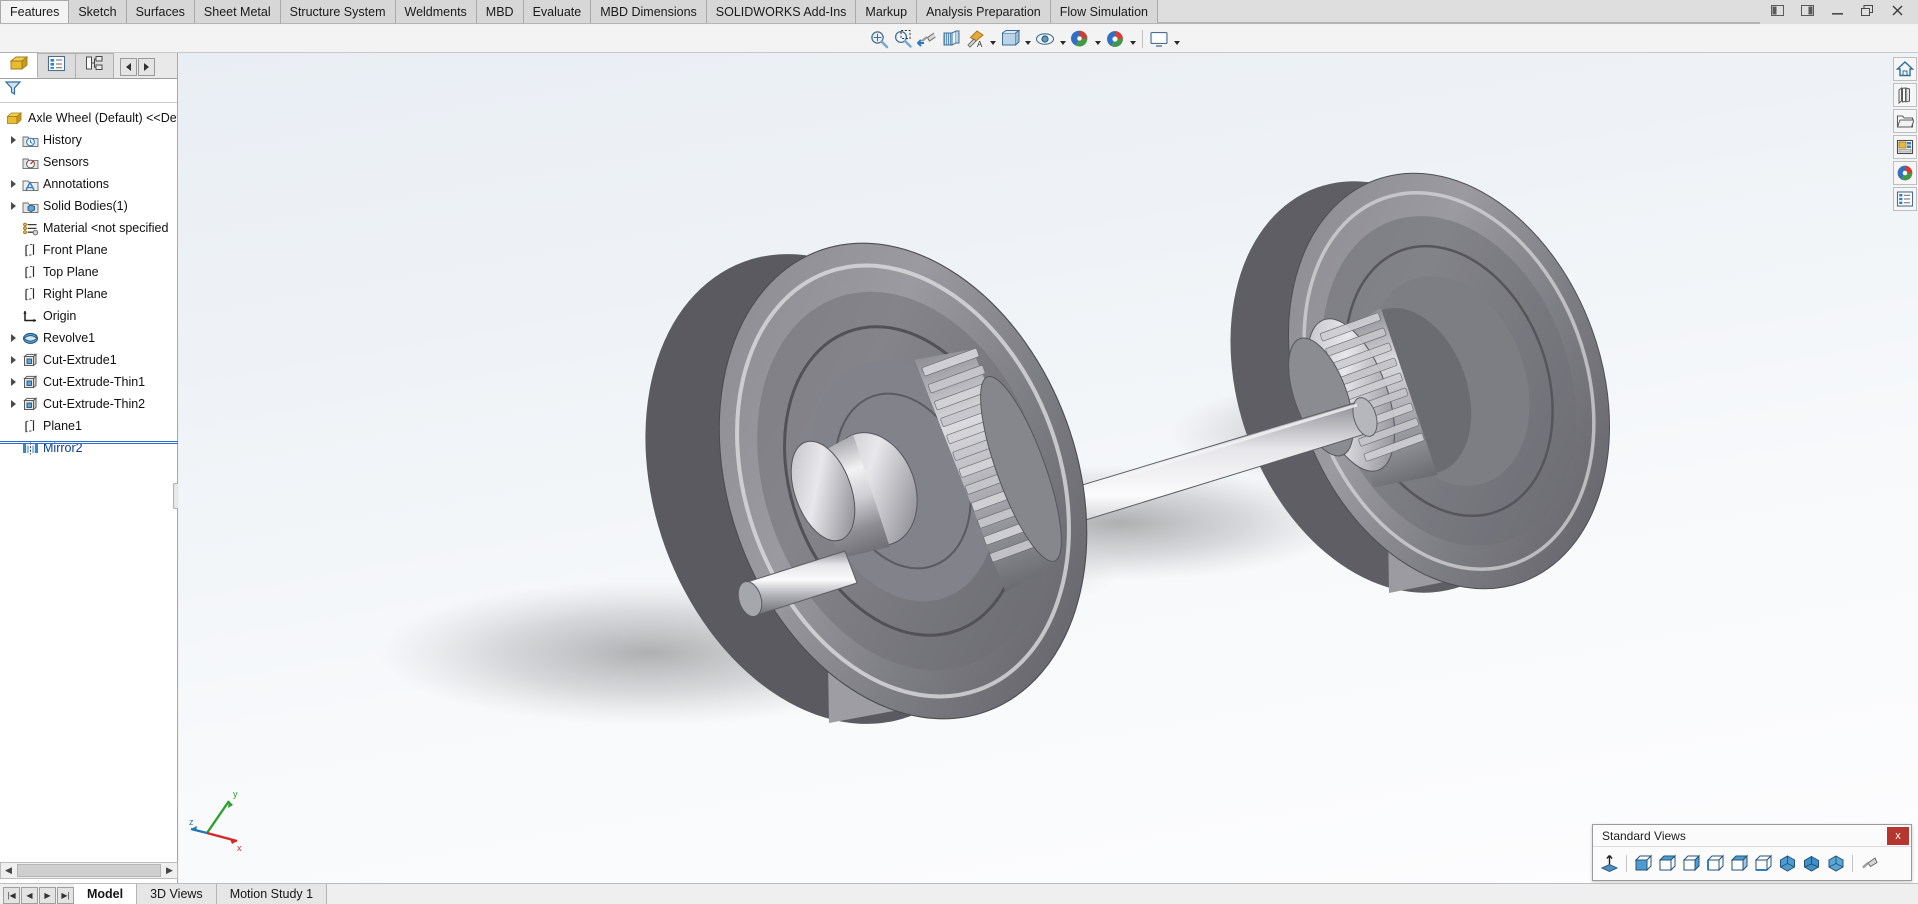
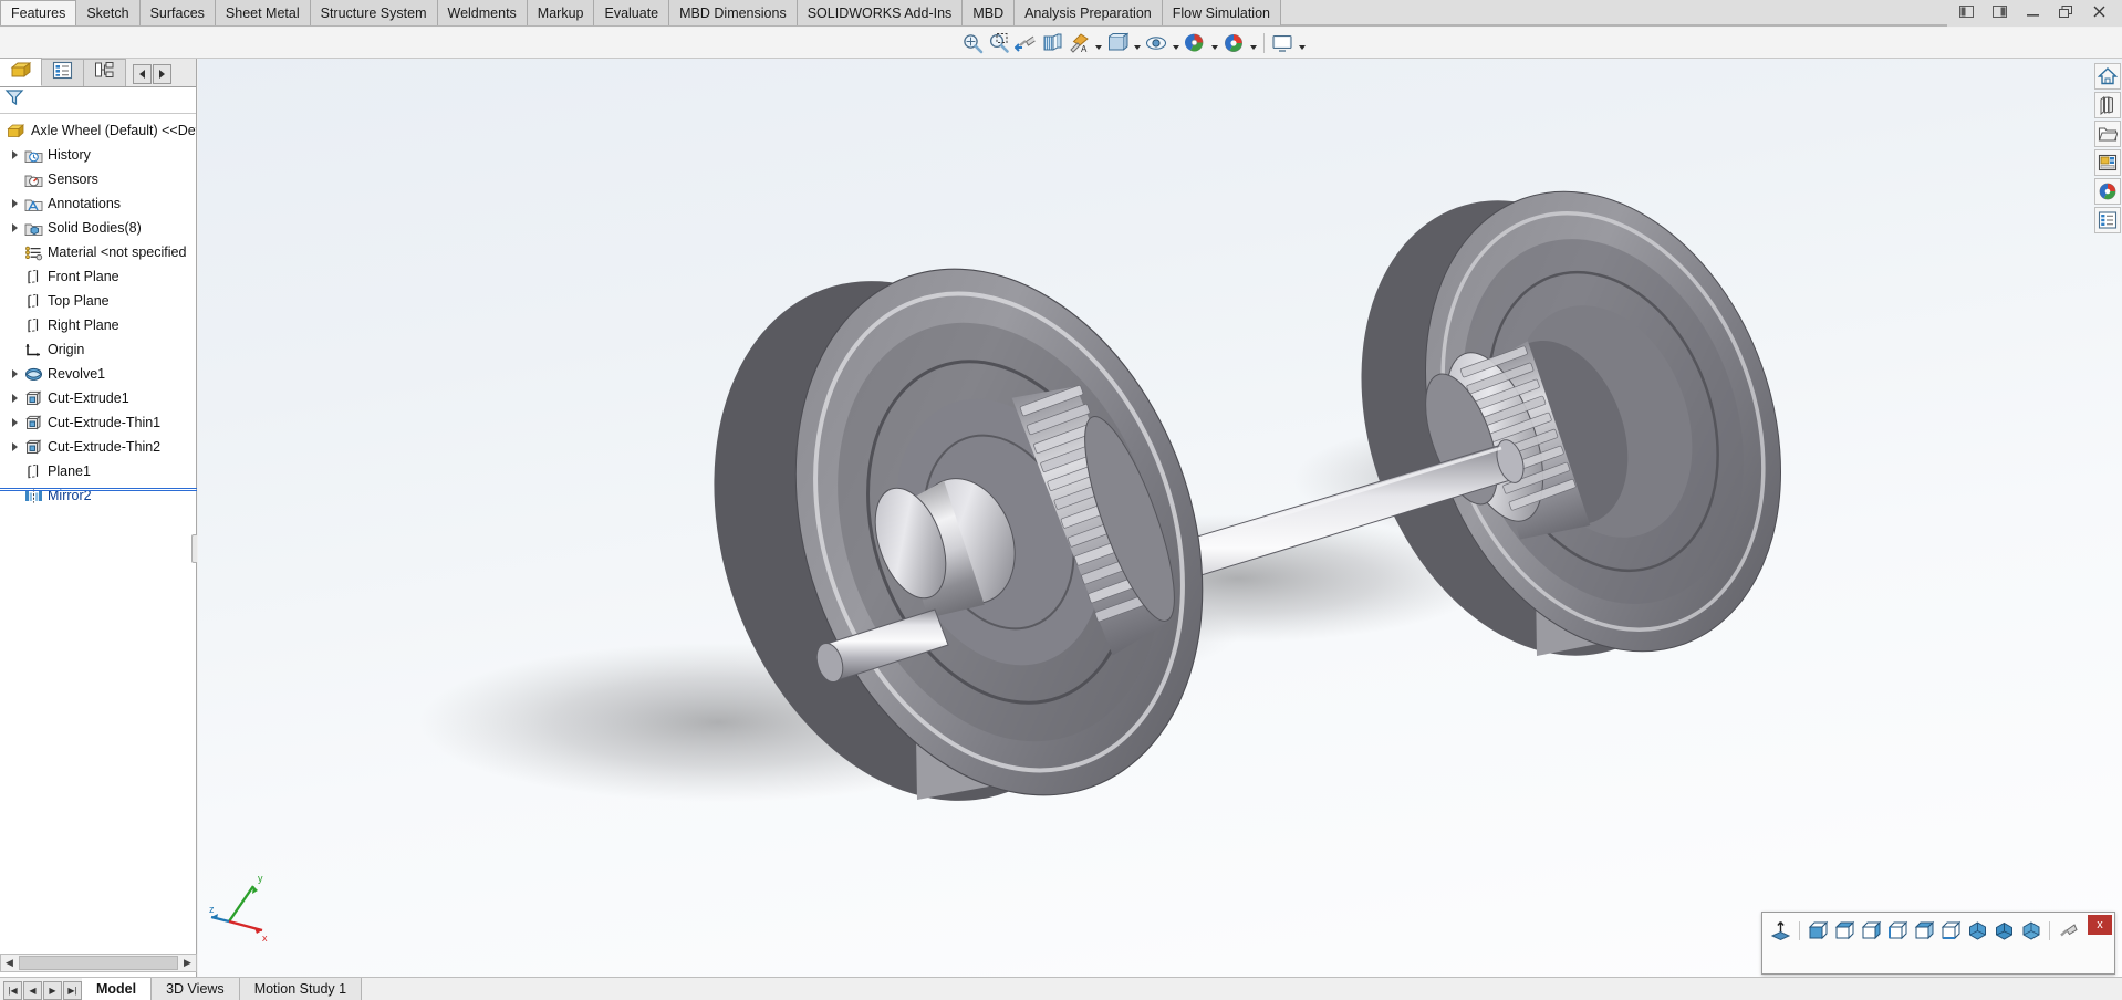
  Features
  Sketch
  Surfaces
  Sheet Metal
  Structure System
  Weldments
- MBD
+ Markup
  Evaluate
  MBD Dimensions
  SOLIDWORKS Add-Ins
- Markup
+ MBD
  Analysis Preparation
  Flow Simulation
  A
  Axle Wheel (Default) <<De
  History
  Sensors
  Annotations
- Solid Bodies(1)
+ Solid Bodies(8)
  Material <not specified
  Front Plane
  Top Plane
  Right Plane
  Origin
  Revolve1
  Cut-Extrude1
  Cut-Extrude-Thin1
  Cut-Extrude-Thin2
  Plane1
  Mirror2
  y
  x
  z
- Standard Views
  x
  ◀
  ▶
  |◀
  ◀
  ▶
  ▶|
  Model
  3D Views
  Motion Study 1
